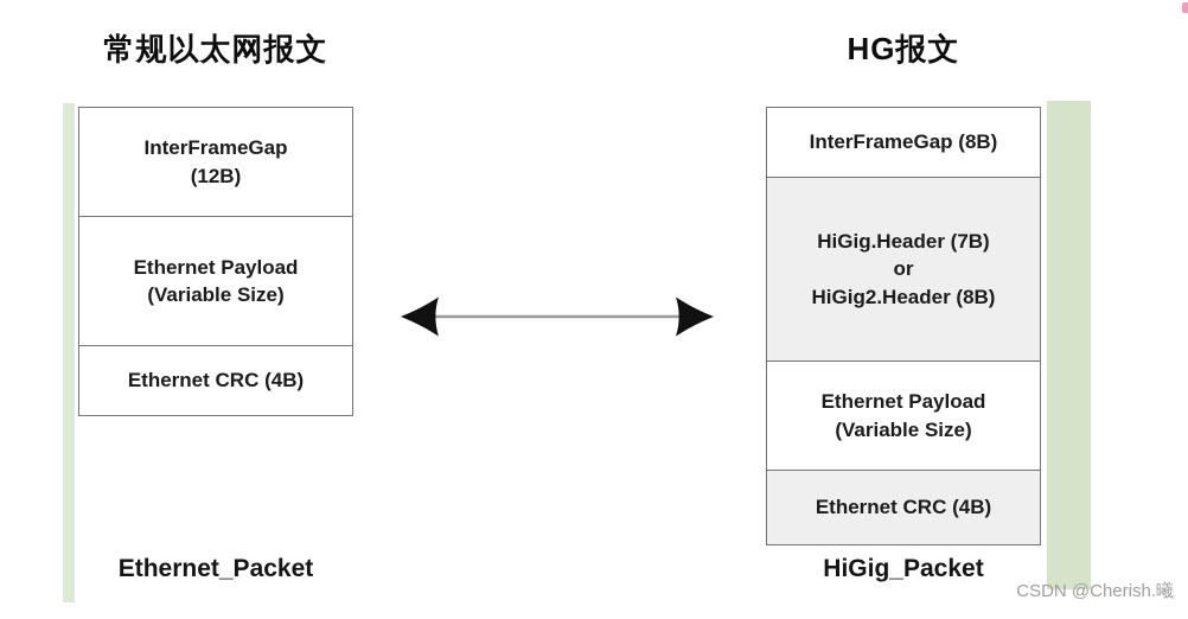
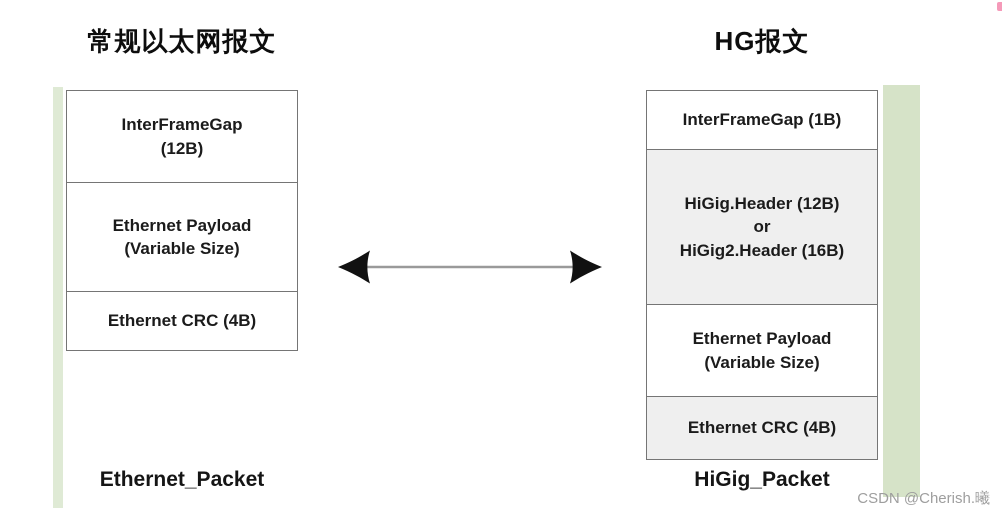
  常规以太网报文
  HG报文
  InterFrameGap
  (12B)
  Ethernet Payload
  (Variable Size)
  Ethernet CRC (4B)
  Ethernet_Packet
- InterFrameGap (8B)
+ InterFrameGap (1B)
- HiGig.Header (7B)
+ HiGig.Header (12B)
  or
- HiGig2.Header (8B)
+ HiGig2.Header (16B)
  Ethernet Payload
  (Variable Size)
  Ethernet CRC (4B)
  HiGig_Packet
  CSDN @Cherish.曦
